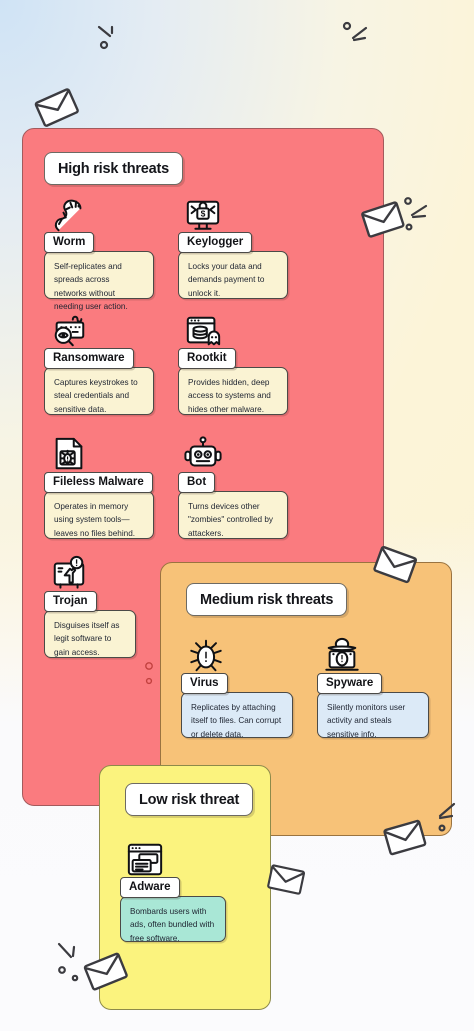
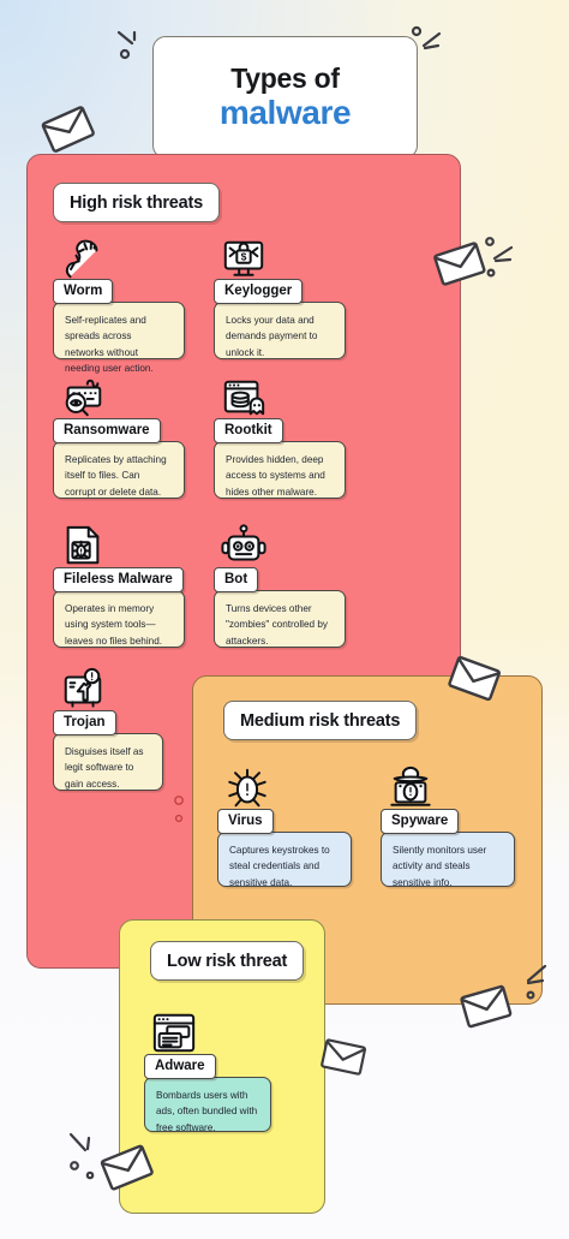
+ Types of
+ malware
  High risk threats
  Medium risk threats
  Low risk threat
  Worm
  Self-replicates and spreads across networks without needing user action.
  $
  Keylogger
  Locks your data and demands payment to unlock it.
  Ransomware
- Captures keystrokes to steal credentials and sensitive data.
+ Replicates by attaching itself to files. Can corrupt or delete data.
  Rootkit
  Provides hidden, deep access to systems and hides other malware.
  Fileless Malware
  Operates in memory using system tools—leaves no files behind.
  Bot
  Turns devices other "zombies" controlled by attackers.
  Trojan
  Disguises itself as legit software to gain access.
  Virus
- Replicates by attaching itself to files. Can corrupt or delete data.
+ Captures keystrokes to steal credentials and sensitive data.
  Spyware
  Silently monitors user activity and steals sensitive info.
  Adware
  Bombards users with ads, often bundled with free software.
